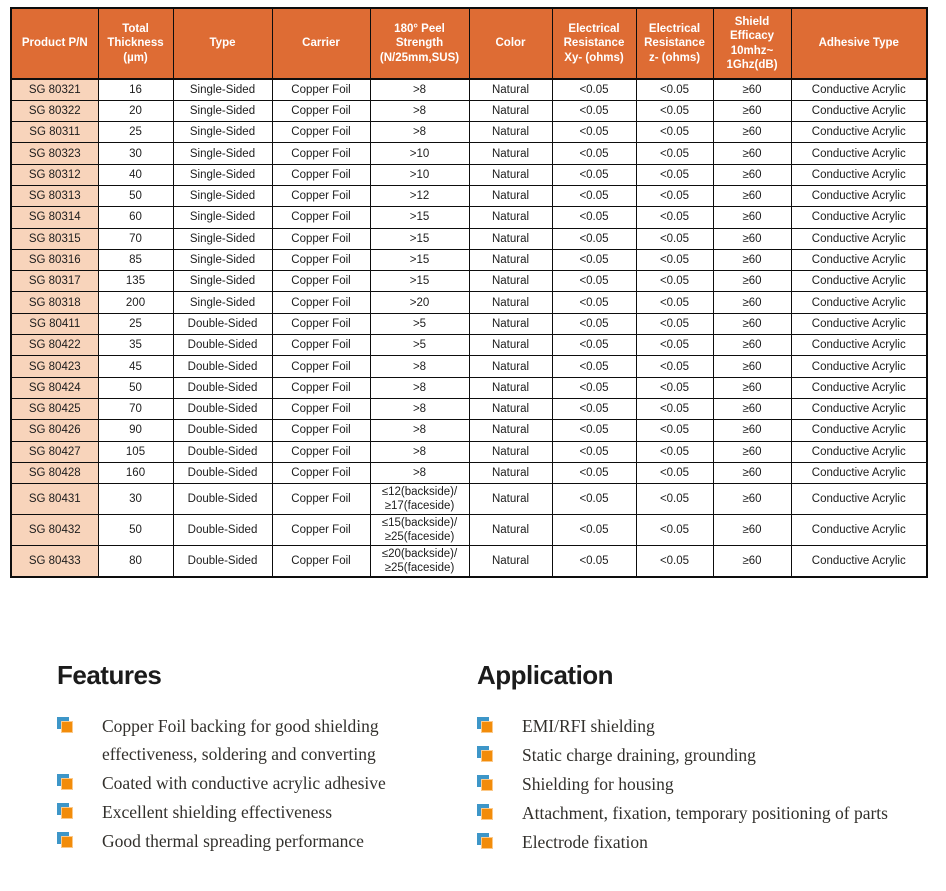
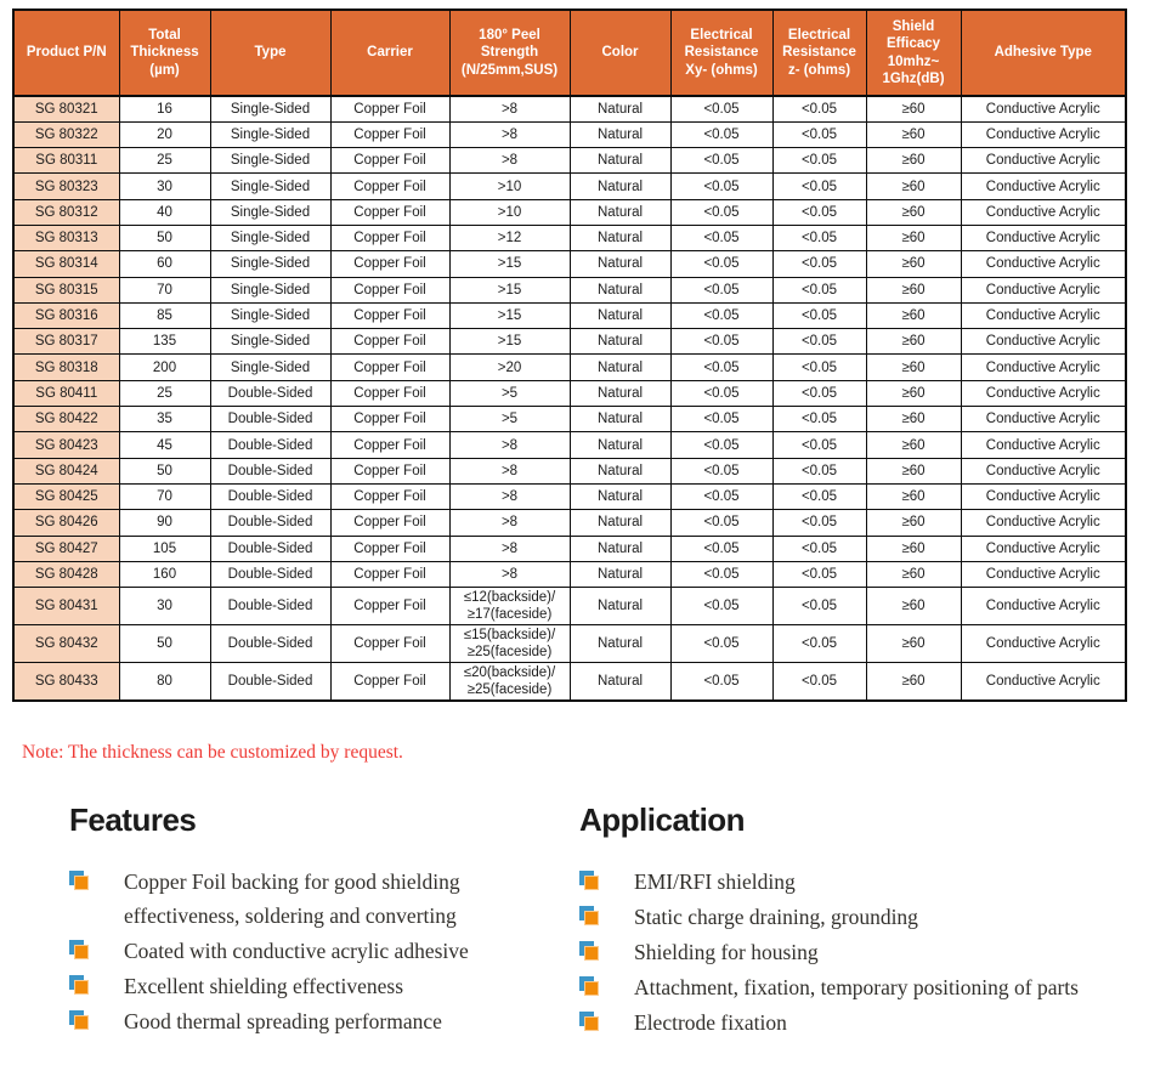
  Product P/N	Total Thickness (µm)	Type	Carrier	180° Peel Strength (N/25mm,SUS)	Color	Electrical Resistance Xy- (ohms)	Electrical Resistance z- (ohms)	Shield Efficacy 10mhz~ 1Ghz(dB)	Adhesive Type
  SG 80321	16	Single-Sided	Copper Foil	>8	Natural	<0.05	<0.05	≥60	Conductive Acrylic
  SG 80322	20	Single-Sided	Copper Foil	>8	Natural	<0.05	<0.05	≥60	Conductive Acrylic
  SG 80311	25	Single-Sided	Copper Foil	>8	Natural	<0.05	<0.05	≥60	Conductive Acrylic
  SG 80323	30	Single-Sided	Copper Foil	>10	Natural	<0.05	<0.05	≥60	Conductive Acrylic
  SG 80312	40	Single-Sided	Copper Foil	>10	Natural	<0.05	<0.05	≥60	Conductive Acrylic
  SG 80313	50	Single-Sided	Copper Foil	>12	Natural	<0.05	<0.05	≥60	Conductive Acrylic
  SG 80314	60	Single-Sided	Copper Foil	>15	Natural	<0.05	<0.05	≥60	Conductive Acrylic
  SG 80315	70	Single-Sided	Copper Foil	>15	Natural	<0.05	<0.05	≥60	Conductive Acrylic
  SG 80316	85	Single-Sided	Copper Foil	>15	Natural	<0.05	<0.05	≥60	Conductive Acrylic
  SG 80317	135	Single-Sided	Copper Foil	>15	Natural	<0.05	<0.05	≥60	Conductive Acrylic
  SG 80318	200	Single-Sided	Copper Foil	>20	Natural	<0.05	<0.05	≥60	Conductive Acrylic
  SG 80411	25	Double-Sided	Copper Foil	>5	Natural	<0.05	<0.05	≥60	Conductive Acrylic
  SG 80422	35	Double-Sided	Copper Foil	>5	Natural	<0.05	<0.05	≥60	Conductive Acrylic
  SG 80423	45	Double-Sided	Copper Foil	>8	Natural	<0.05	<0.05	≥60	Conductive Acrylic
  SG 80424	50	Double-Sided	Copper Foil	>8	Natural	<0.05	<0.05	≥60	Conductive Acrylic
  SG 80425	70	Double-Sided	Copper Foil	>8	Natural	<0.05	<0.05	≥60	Conductive Acrylic
  SG 80426	90	Double-Sided	Copper Foil	>8	Natural	<0.05	<0.05	≥60	Conductive Acrylic
  SG 80427	105	Double-Sided	Copper Foil	>8	Natural	<0.05	<0.05	≥60	Conductive Acrylic
  SG 80428	160	Double-Sided	Copper Foil	>8	Natural	<0.05	<0.05	≥60	Conductive Acrylic
  SG 80431	30	Double-Sided	Copper Foil	≤12(backside)/ ≥17(faceside)	Natural	<0.05	<0.05	≥60	Conductive Acrylic
  SG 80432	50	Double-Sided	Copper Foil	≤15(backside)/ ≥25(faceside)	Natural	<0.05	<0.05	≥60	Conductive Acrylic
  SG 80433	80	Double-Sided	Copper Foil	≤20(backside)/ ≥25(faceside)	Natural	<0.05	<0.05	≥60	Conductive Acrylic
+ Note: The thickness can be customized by request.
  Features
  Copper Foil backing for good shielding
  effectiveness, soldering and converting
  Coated with conductive acrylic adhesive
  Excellent shielding effectiveness
  Good thermal spreading performance
  Application
  EMI/RFI shielding
  Static charge draining, grounding
  Shielding for housing
  Attachment, fixation, temporary positioning of parts
  Electrode fixation
